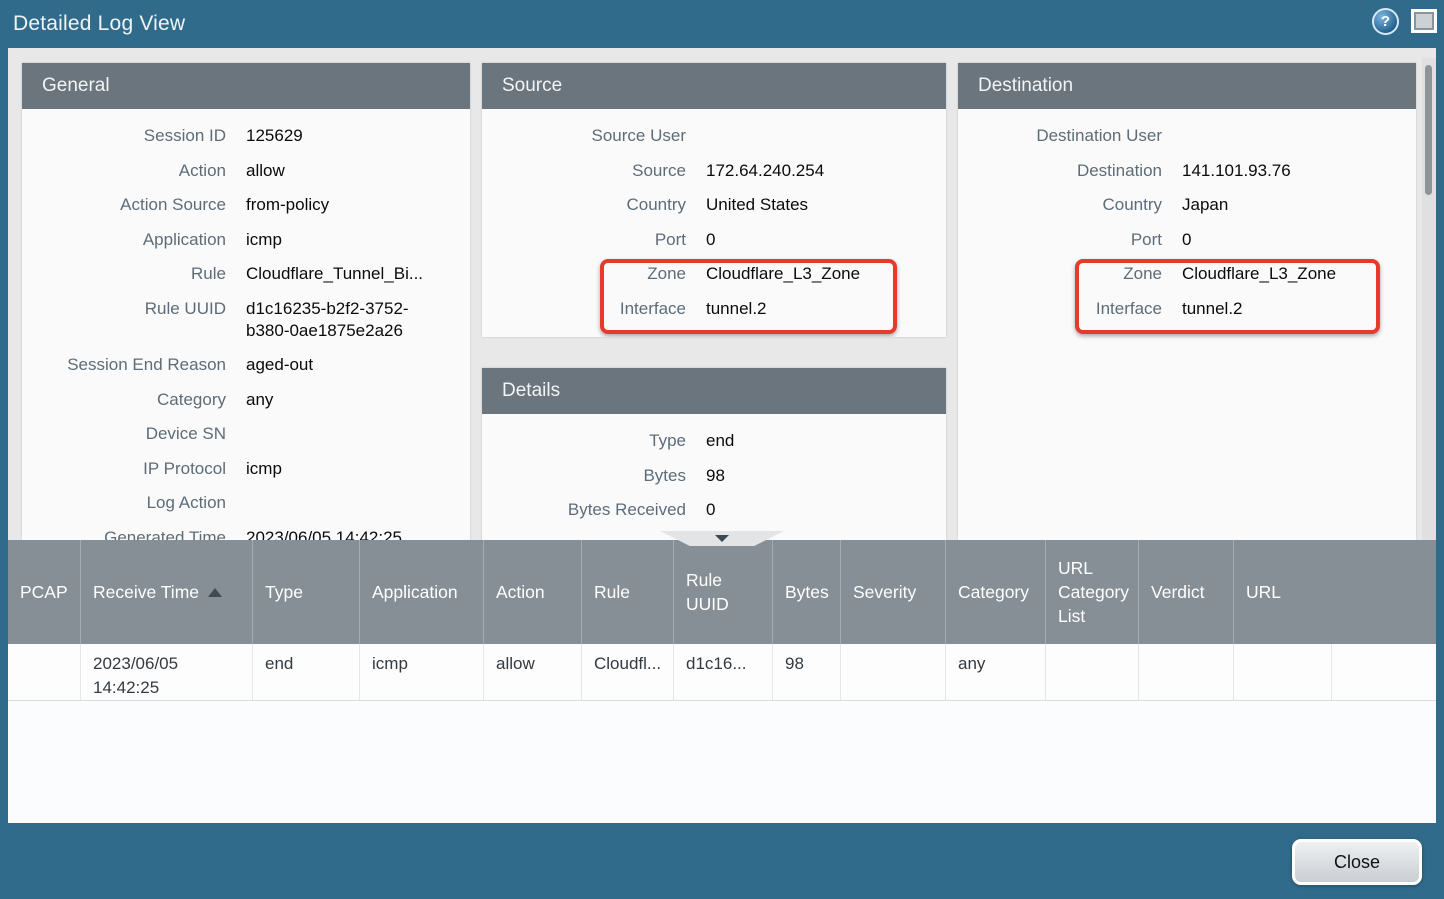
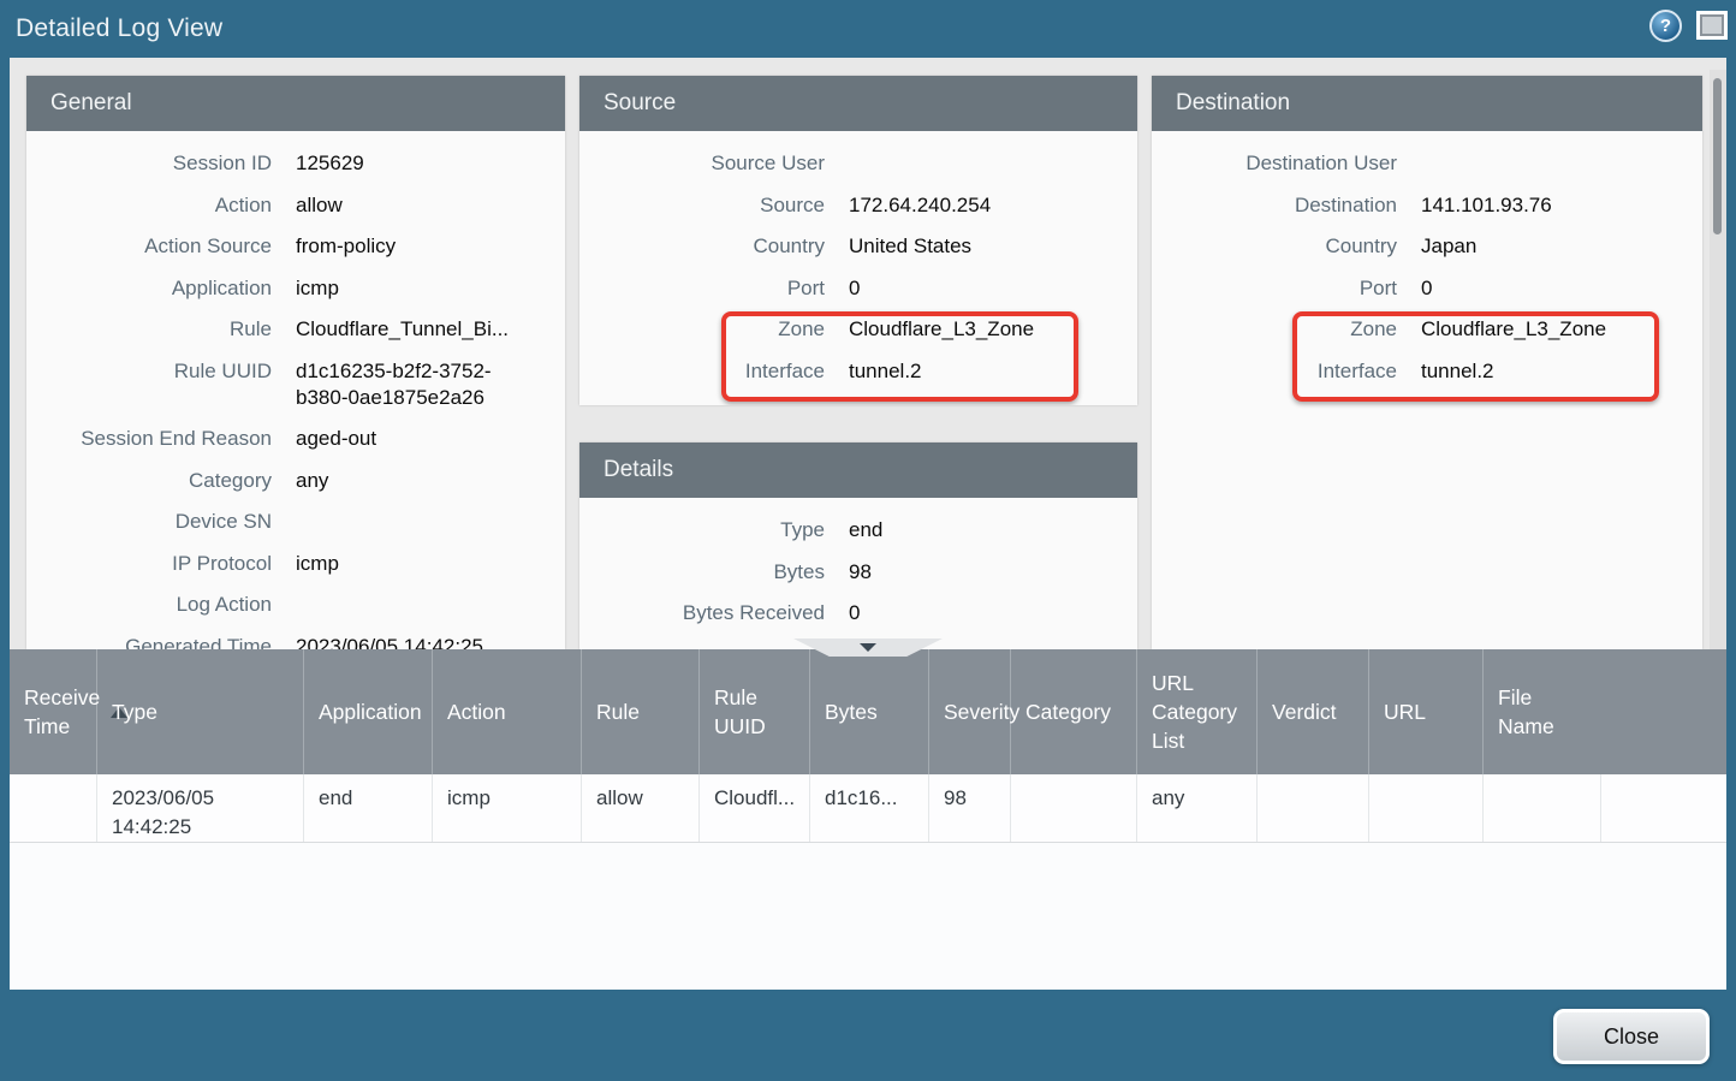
  Detailed Log View
  ?
  General
  Session ID
  125629
  Action
  allow
  Action Source
  from-policy
  Application
  icmp
  Rule
  Cloudflare_Tunnel_Bi...
  Rule UUID
  d1c16235-b2f2-3752-b380-0ae1875e2a26
  Session End Reason
  aged-out
  Category
  any
  Device SN
  IP Protocol
  icmp
  Log Action
  Generated Time
  2023/06/05 14:42:25
  Source
  Source User
  Source
  172.64.240.254
  Country
  United States
  Port
  0
  Zone
  Cloudflare_L3_Zone
  Interface
  tunnel.2
  Details
  Type
  end
  Bytes
  98
  Bytes Received
  0
  Destination
  Destination User
  Destination
  141.101.93.76
  Country
  Japan
  Port
  0
  Zone
  Cloudflare_L3_Zone
  Interface
  tunnel.2
- PCAP
  Receive Time
  Type
  Application
  Action
  Rule
  Rule UUID
  Bytes
  Severity
  Category
  URL Category List
  Verdict
  URL
+ File Name
  2023/06/05 14:42:25
  end
  icmp
  allow
  Cloudfl...
  d1c16...
  98
  any
  Close
